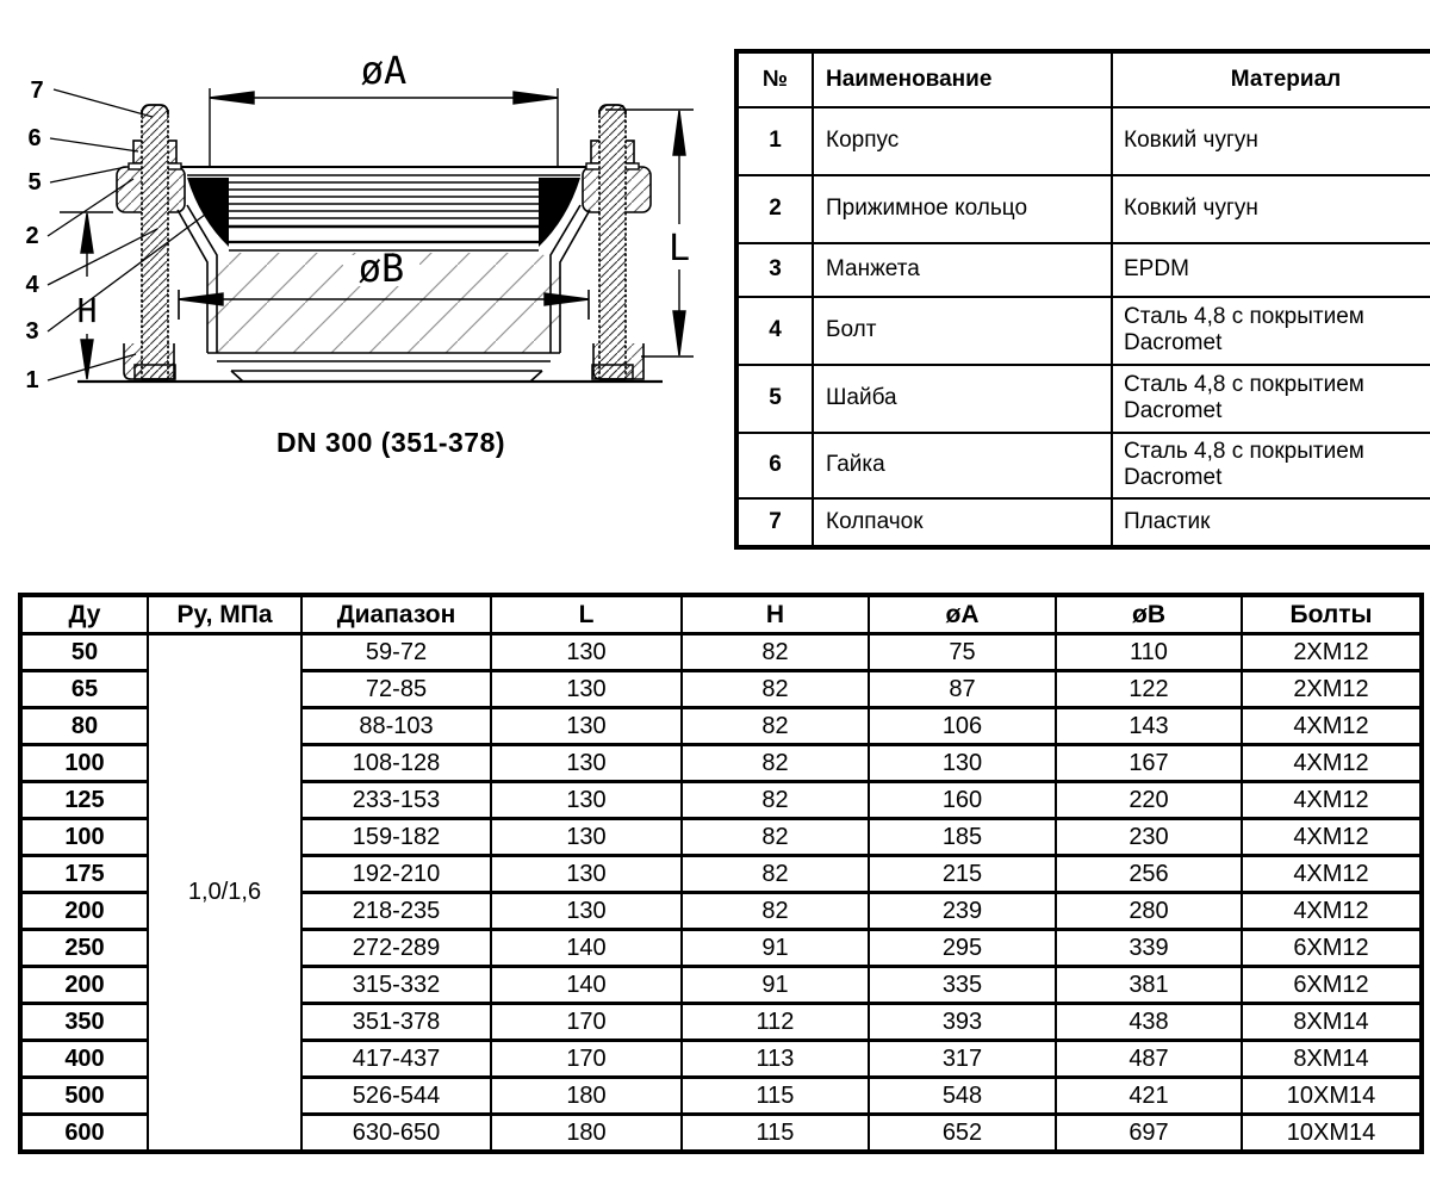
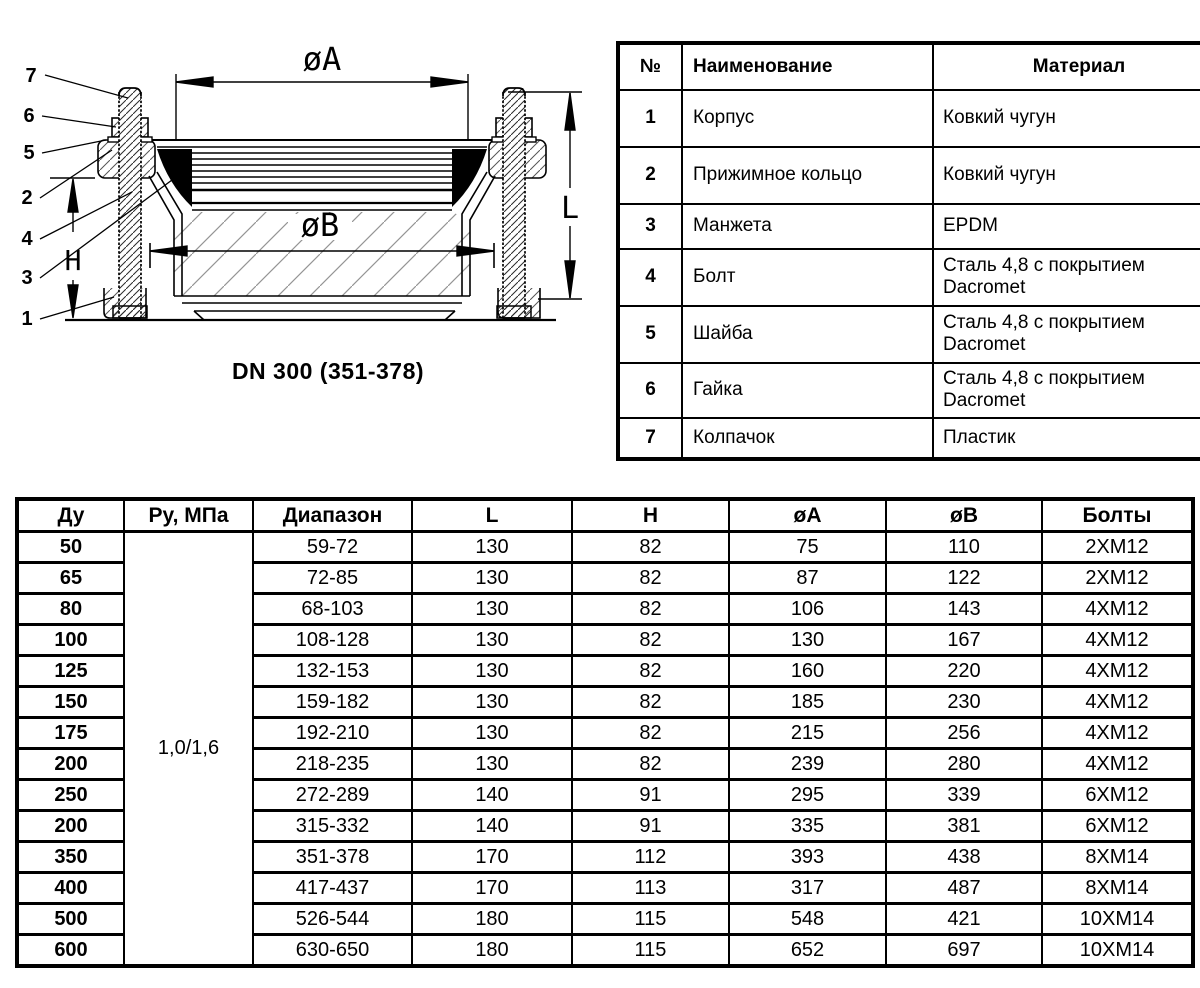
  øA
  øB
  L
  H
  7
  6
  5
  2
  4
  3
  1
  DN 300 (351-378)
  №	Наименование	Материал
  1	Корпус	Ковкий чугун
  2	Прижимное кольцо	Ковкий чугун
  3	Манжета	EPDM
  4	Болт	Сталь 4,8 с покрытием Dacromet
  5	Шайба	Сталь 4,8 с покрытием Dacromet
  6	Гайка	Сталь 4,8 с покрытием Dacromet
  7	Колпачок	Пластик
  Ду	Ру, МПа	Диапазон	L	H	øA	øB	Болты
  50	1,0/1,6	59-72	130	82	75	110	2XM12
  65	72-85	130	82	87	122	2XM12
- 80	88-103	130	82	106	143	4XM12
+ 80	68-103	130	82	106	143	4XM12
  100	108-128	130	82	130	167	4XM12
- 125	233-153	130	82	160	220	4XM12
+ 125	132-153	130	82	160	220	4XM12
- 100	159-182	130	82	185	230	4XM12
+ 150	159-182	130	82	185	230	4XM12
  175	192-210	130	82	215	256	4XM12
  200	218-235	130	82	239	280	4XM12
  250	272-289	140	91	295	339	6XM12
  200	315-332	140	91	335	381	6XM12
  350	351-378	170	112	393	438	8XM14
  400	417-437	170	113	317	487	8XM14
  500	526-544	180	115	548	421	10XM14
  600	630-650	180	115	652	697	10XM14
